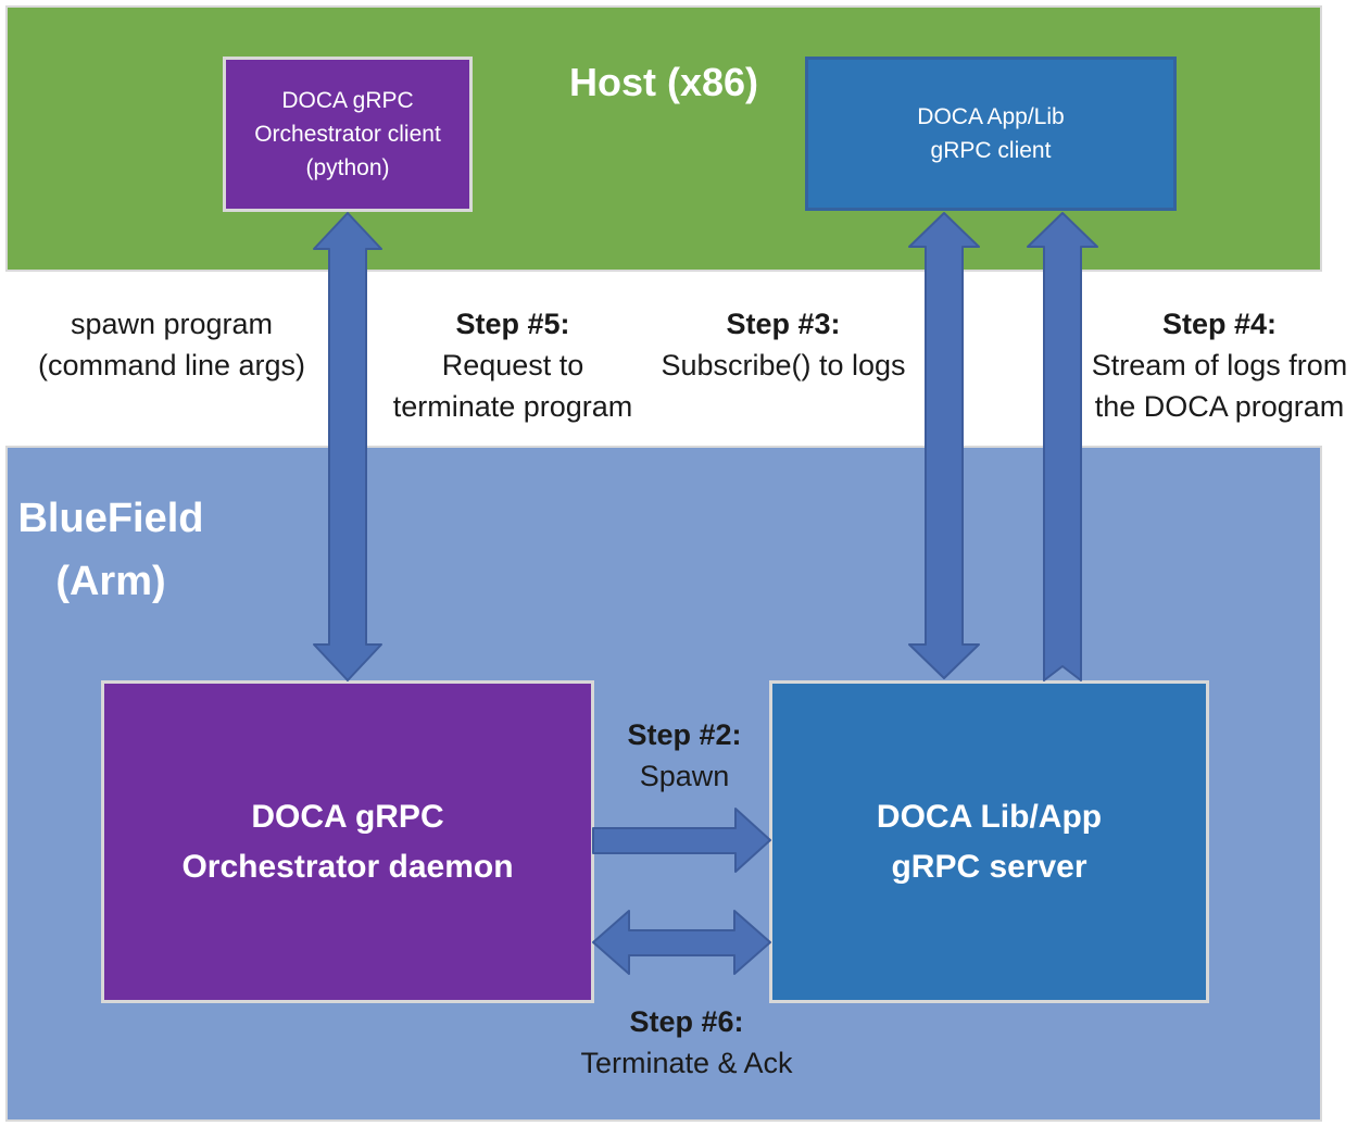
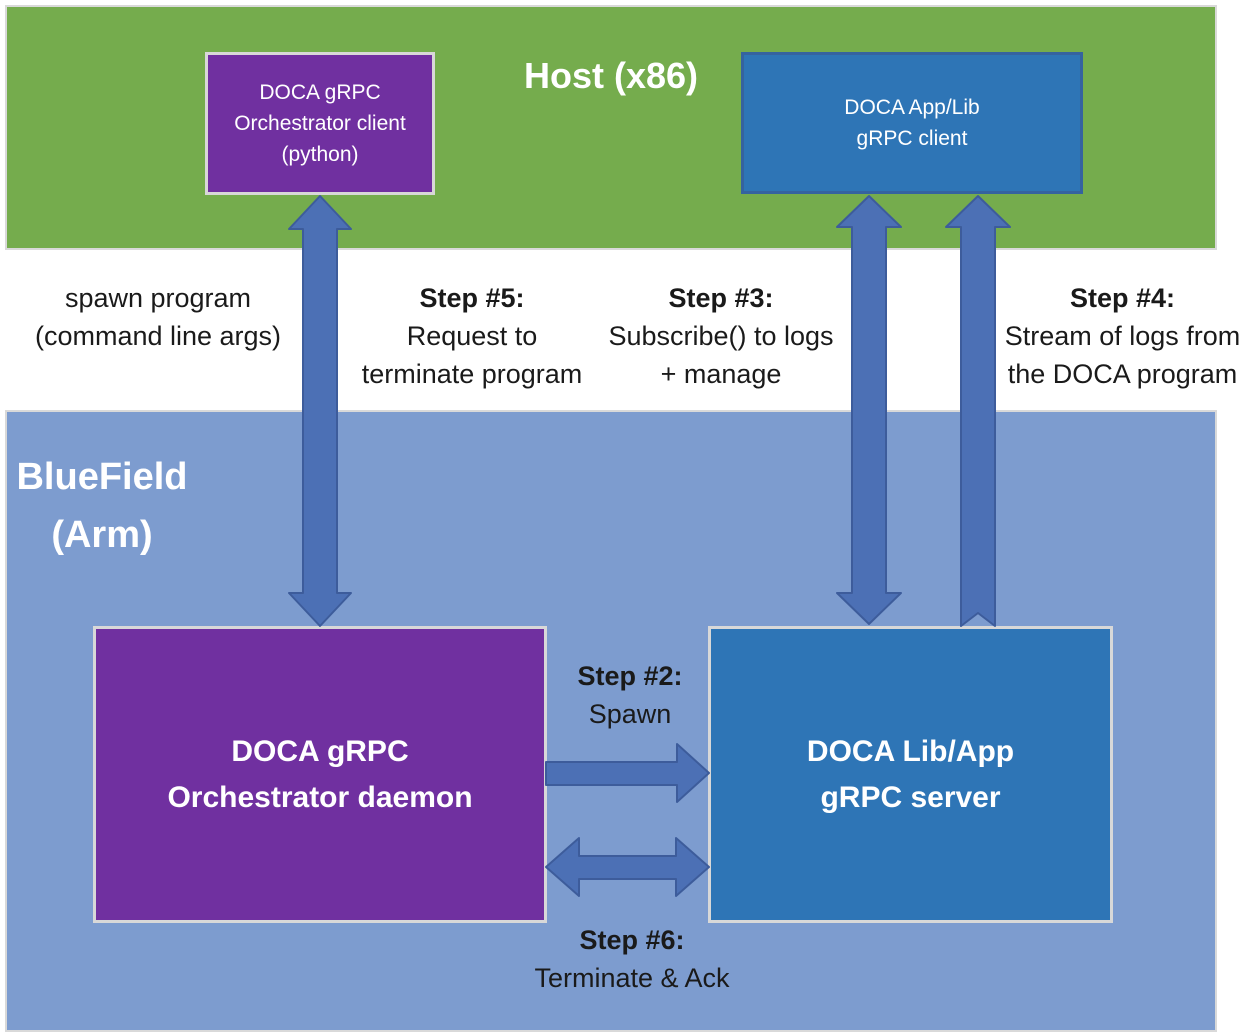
  Host (x86)
  BlueField
  (Arm)
  DOCA gRPC
  Orchestrator client
  (python)
  DOCA App/Lib
  gRPC client
  DOCA gRPC
  Orchestrator daemon
  DOCA Lib/App
  gRPC server
  spawn program
  (command line args)
  Step #5:
  Request to
  terminate program
  Step #3:
  Subscribe() to logs
+ + manage
  Step #4:
  Stream of logs from
  the DOCA program
  Step #2:
  Spawn
  Step #6:
  Terminate & Ack
